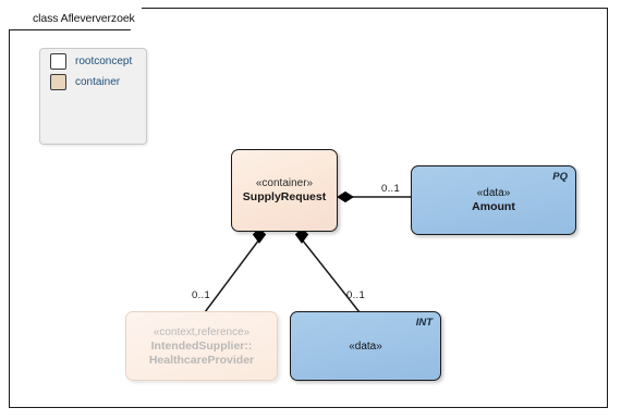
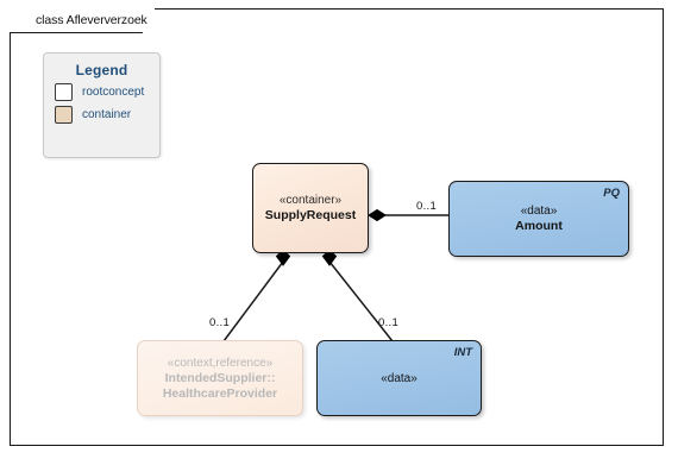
  class Afleververzoek
+ Legend
  rootconcept
  container
  «container»
  SupplyRequest
  PQ
  «data»
  Amount
  INT
  «data»
  «context,reference»
  IntendedSupplier::
  HealthcareProvider
  0..1
  0..1
  0..1
